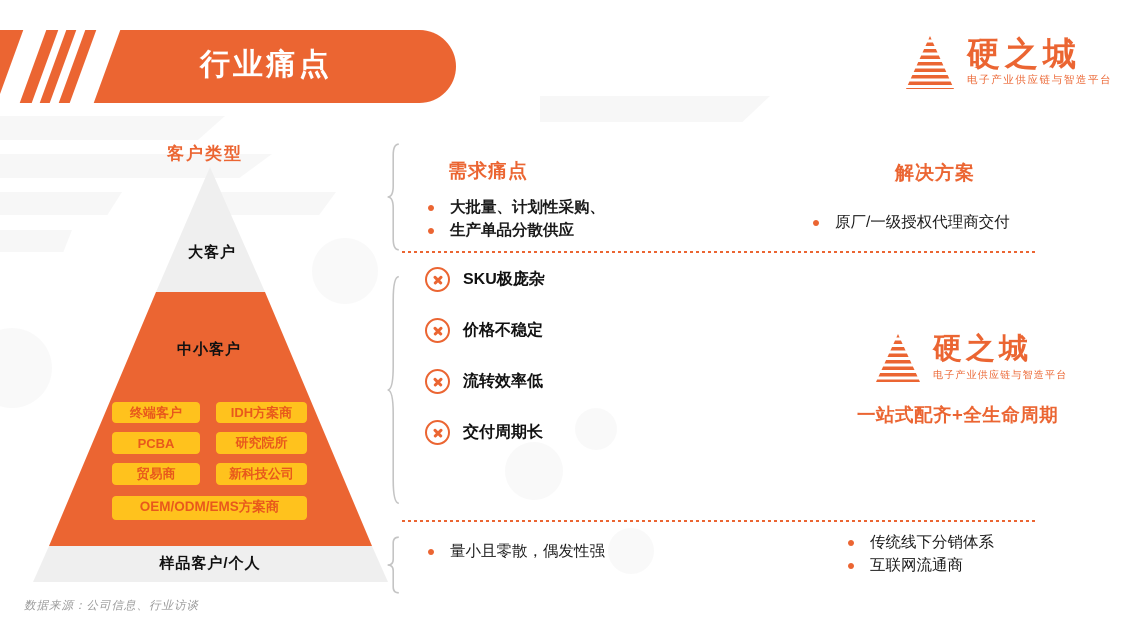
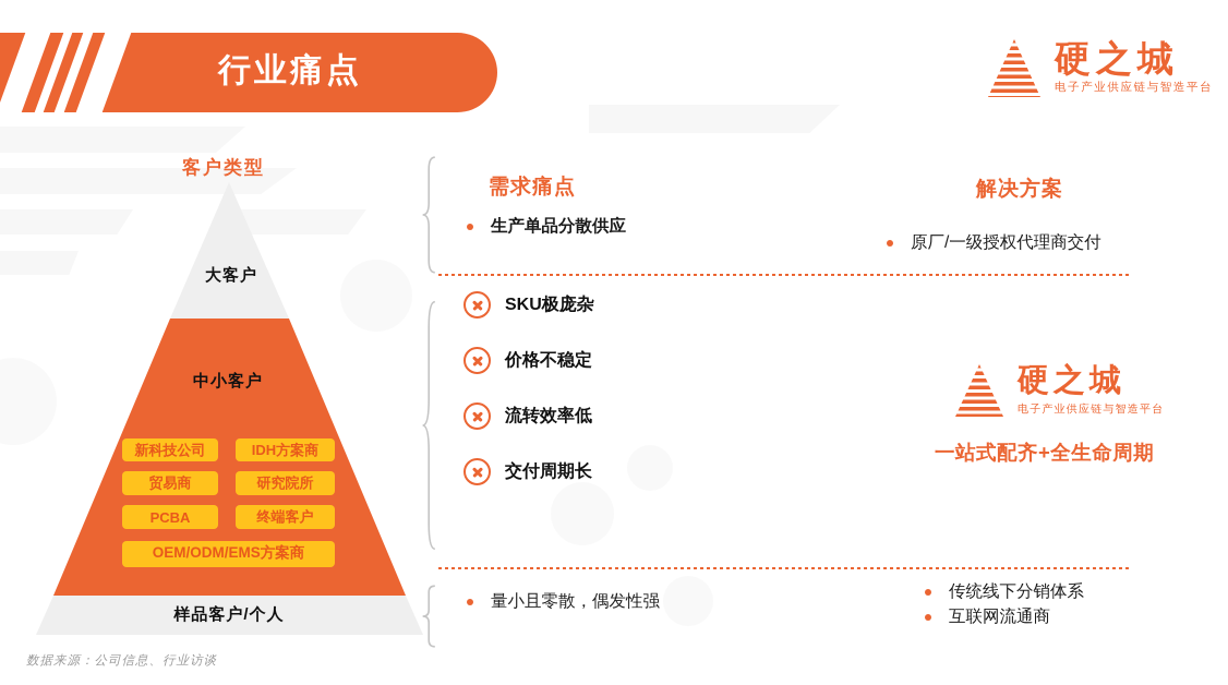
  行业痛点
  硬之城
  电子产业供应链与智造平台
  客户类型
  大客户
  中小客户
  样品客户/个人
- 终端客户
+ 新科技公司
  IDH方案商
- PCBA
+ 贸易商
  研究院所
- 贸易商
+ PCBA
- 新科技公司
+ 终端客户
  OEM/ODM/EMS方案商
  需求痛点
  解决方案
- 大批量、计划性采购、
  生产单品分散供应
  原厂/一级授权代理商交付
  SKU极庞杂
  价格不稳定
  流转效率低
  交付周期长
  硬之城
  电子产业供应链与智造平台
  一站式配齐+全生命周期
  量小且零散，偶发性强
  传统线下分销体系
  互联网流通商
  数据来源：公司信息、行业访谈
